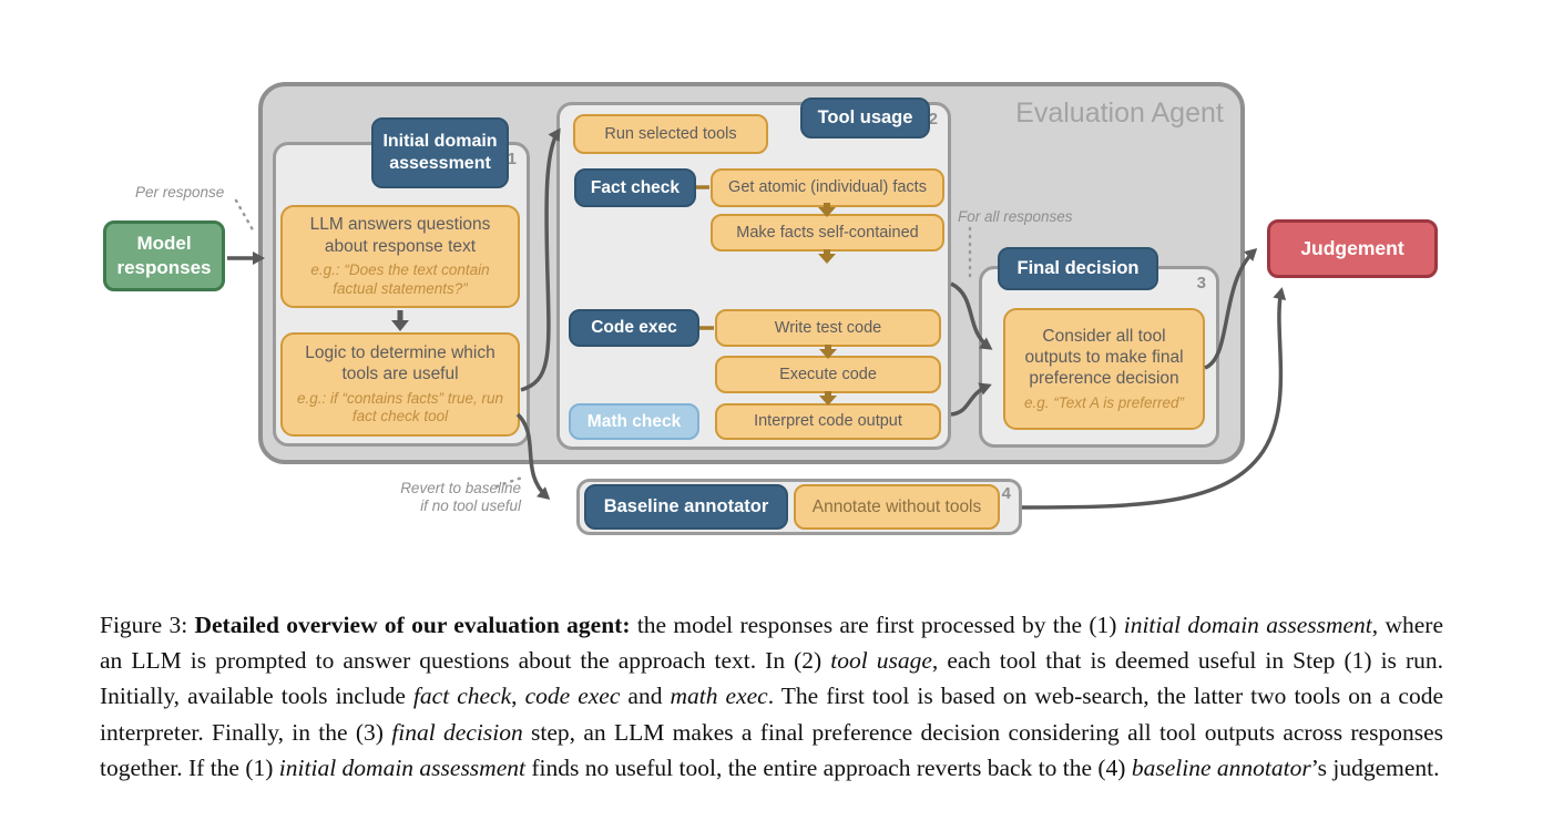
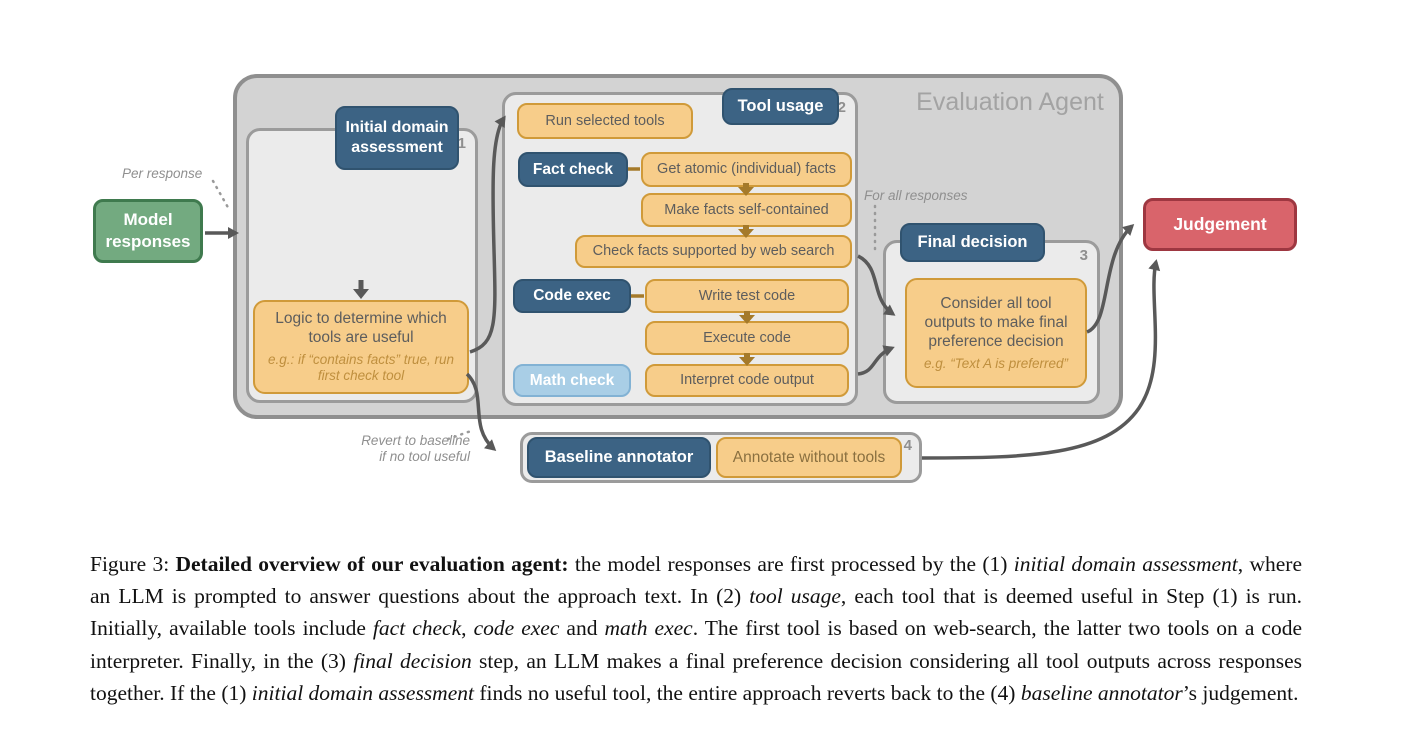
  Evaluation Agent
  1
  Initial domain assessment
- LLM answers questions about response text
- e.g.: “Does the text contain factual statements?”
  Logic to determine which tools are useful
- e.g.: if “contains facts” true, run fact check tool
+ e.g.: if “contains facts” true, run first check tool
  Model responses
  Per response
  2
  Tool usage
  Run selected tools
  Fact check
  Get atomic (individual) facts
  Make facts self-contained
+ Check facts supported by web search
  Code exec
  Write test code
  Execute code
  Math check
  Interpret code output
  3
  Final decision
  Consider all tool outputs to make final preference decision
  e.g. “Text A is preferred”
  For all responses
  Judgement
  4
  Baseline annotator
  Annotate without tools
  Revert to baseline
  if no tool useful
  Figure 3: Detailed overview of our evaluation agent: the model responses are first processed by the (1) initial domain assessment, where an LLM is prompted to answer questions about the approach text. In (2) tool usage, each tool that is deemed useful in Step (1) is run. Initially, available tools include fact check, code exec and math exec. The first tool is based on web-search, the latter two tools on a code interpreter. Finally, in the (3) final decision step, an LLM makes a final preference decision considering all tool outputs across responses together. If the (1) initial domain assessment finds no useful tool, the entire approach reverts back to the (4) baseline annotator’s judgement.
